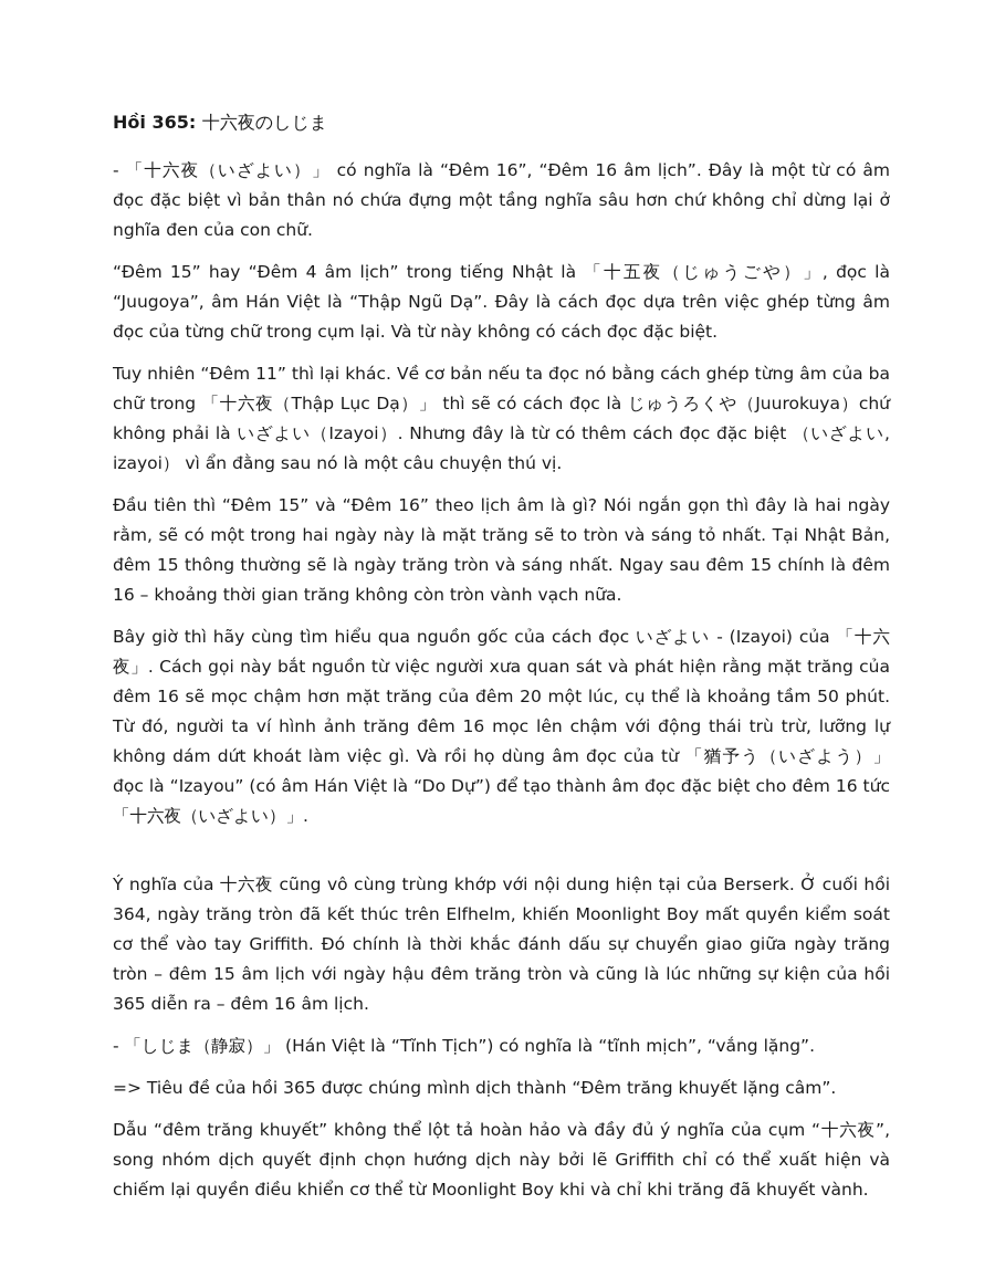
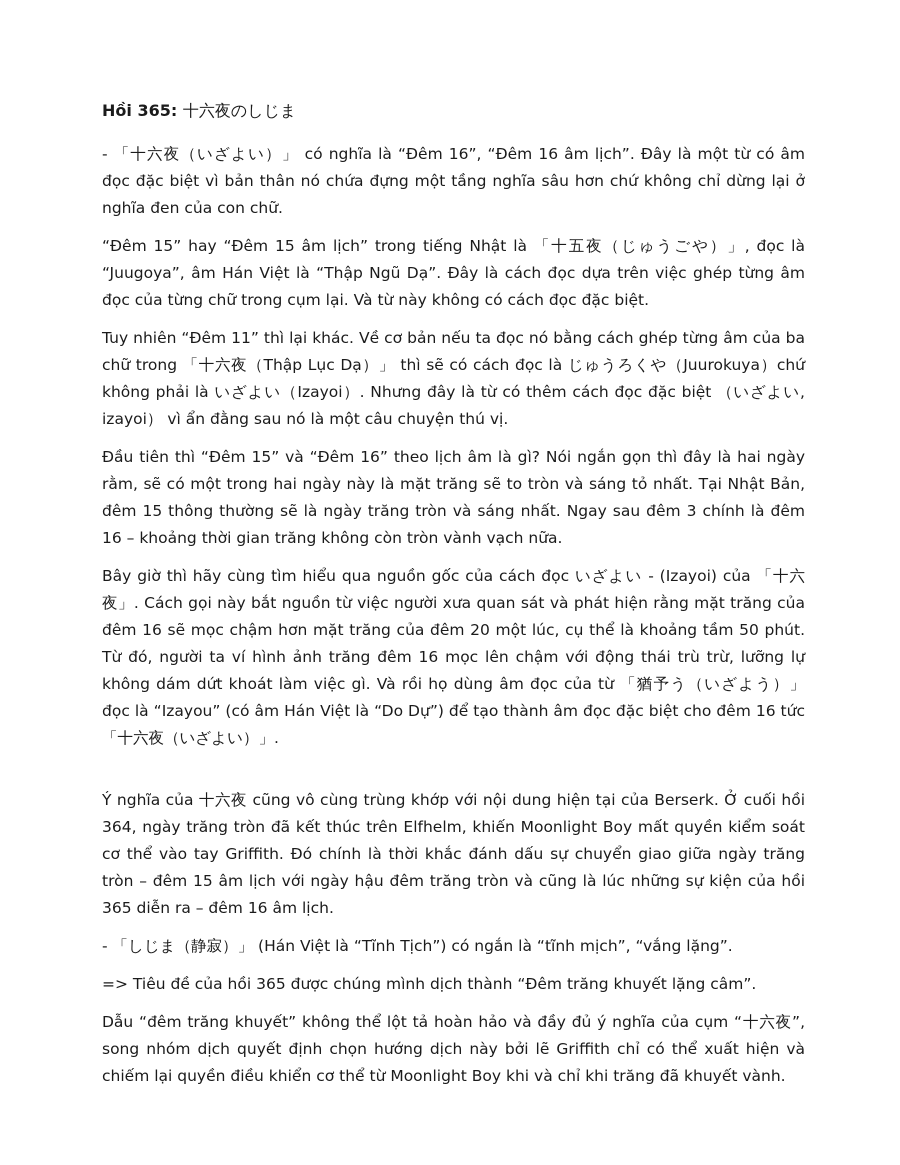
  Hồi 365: 十六夜のしじま
  - 「十六夜（いざよい）」 có nghĩa là “Đêm 16”, “Đêm 16 âm lịch”. Đây là một từ có âm đọc đặc biệt vì bản thân nó chứa đựng một tầng nghĩa sâu hơn chứ không chỉ dừng lại ở nghĩa đen của con chữ.
- “Đêm 15” hay “Đêm 4 âm lịch” trong tiếng Nhật là 「十五夜（じゅうごや）」, đọc là “Juugoya”, âm Hán Việt là “Thập Ngũ Dạ”. Đây là cách đọc dựa trên việc ghép từng âm đọc của từng chữ trong cụm lại. Và từ này không có cách đọc đặc biệt.
+ “Đêm 15” hay “Đêm 15 âm lịch” trong tiếng Nhật là 「十五夜（じゅうごや）」, đọc là “Juugoya”, âm Hán Việt là “Thập Ngũ Dạ”. Đây là cách đọc dựa trên việc ghép từng âm đọc của từng chữ trong cụm lại. Và từ này không có cách đọc đặc biệt.
  Tuy nhiên “Đêm 11” thì lại khác. Về cơ bản nếu ta đọc nó bằng cách ghép từng âm của ba chữ trong 「十六夜（Thập Lục Dạ）」 thì sẽ có cách đọc là じゅうろくや（Juurokuya）chứ không phải là いざよい（Izayoi）. Nhưng đây là từ có thêm cách đọc đặc biệt （いざよい, izayoi） vì ẩn đằng sau nó là một câu chuyện thú vị.
- Đầu tiên thì “Đêm 15” và “Đêm 16” theo lịch âm là gì? Nói ngắn gọn thì đây là hai ngày rằm, sẽ có một trong hai ngày này là mặt trăng sẽ to tròn và sáng tỏ nhất. Tại Nhật Bản, đêm 15 thông thường sẽ là ngày trăng tròn và sáng nhất. Ngay sau đêm 15 chính là đêm 16 – khoảng thời gian trăng không còn tròn vành vạch nữa.
+ Đầu tiên thì “Đêm 15” và “Đêm 16” theo lịch âm là gì? Nói ngắn gọn thì đây là hai ngày rằm, sẽ có một trong hai ngày này là mặt trăng sẽ to tròn và sáng tỏ nhất. Tại Nhật Bản, đêm 15 thông thường sẽ là ngày trăng tròn và sáng nhất. Ngay sau đêm 3 chính là đêm 16 – khoảng thời gian trăng không còn tròn vành vạch nữa.
  Bây giờ thì hãy cùng tìm hiểu qua nguồn gốc của cách đọc いざよい - (Izayoi) của 「十六夜」. Cách gọi này bắt nguồn từ việc người xưa quan sát và phát hiện rằng mặt trăng của đêm 16 sẽ mọc chậm hơn mặt trăng của đêm 20 một lúc, cụ thể là khoảng tầm 50 phút. Từ đó, người ta ví hình ảnh trăng đêm 16 mọc lên chậm với động thái trù trừ, lưỡng lự không dám dứt khoát làm việc gì. Và rồi họ dùng âm đọc của từ 「猶予う（いざよう）」 đọc là “Izayou” (có âm Hán Việt là “Do Dự”) để tạo thành âm đọc đặc biệt cho đêm 16 tức 「十六夜（いざよい）」.
  Ý nghĩa của 十六夜 cũng vô cùng trùng khớp với nội dung hiện tại của Berserk. Ở cuối hồi 364, ngày trăng tròn đã kết thúc trên Elfhelm, khiến Moonlight Boy mất quyền kiểm soát cơ thể vào tay Griffith. Đó chính là thời khắc đánh dấu sự chuyển giao giữa ngày trăng tròn – đêm 15 âm lịch với ngày hậu đêm trăng tròn và cũng là lúc những sự kiện của hồi 365 diễn ra – đêm 16 âm lịch.
- - 「しじま（静寂）」 (Hán Việt là “Tĩnh Tịch”) có nghĩa là “tĩnh mịch”, “vắng lặng”.
+ - 「しじま（静寂）」 (Hán Việt là “Tĩnh Tịch”) có ngắn là “tĩnh mịch”, “vắng lặng”.
  => Tiêu đề của hồi 365 được chúng mình dịch thành “Đêm trăng khuyết lặng câm”.
  Dẫu “đêm trăng khuyết” không thể lột tả hoàn hảo và đầy đủ ý nghĩa của cụm “十六夜”, song nhóm dịch quyết định chọn hướng dịch này bởi lẽ Griffith chỉ có thể xuất hiện và chiếm lại quyền điều khiển cơ thể từ Moonlight Boy khi và chỉ khi trăng đã khuyết vành.
